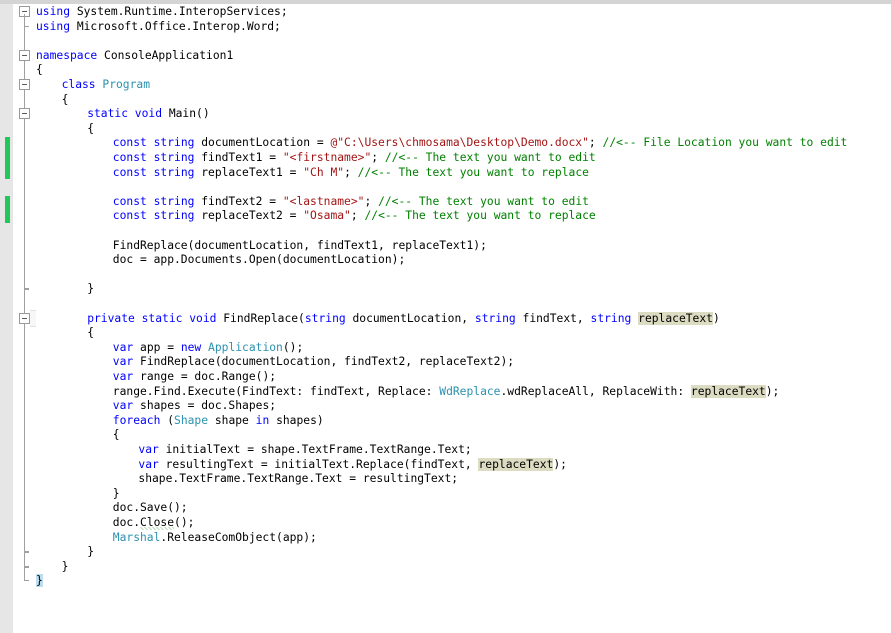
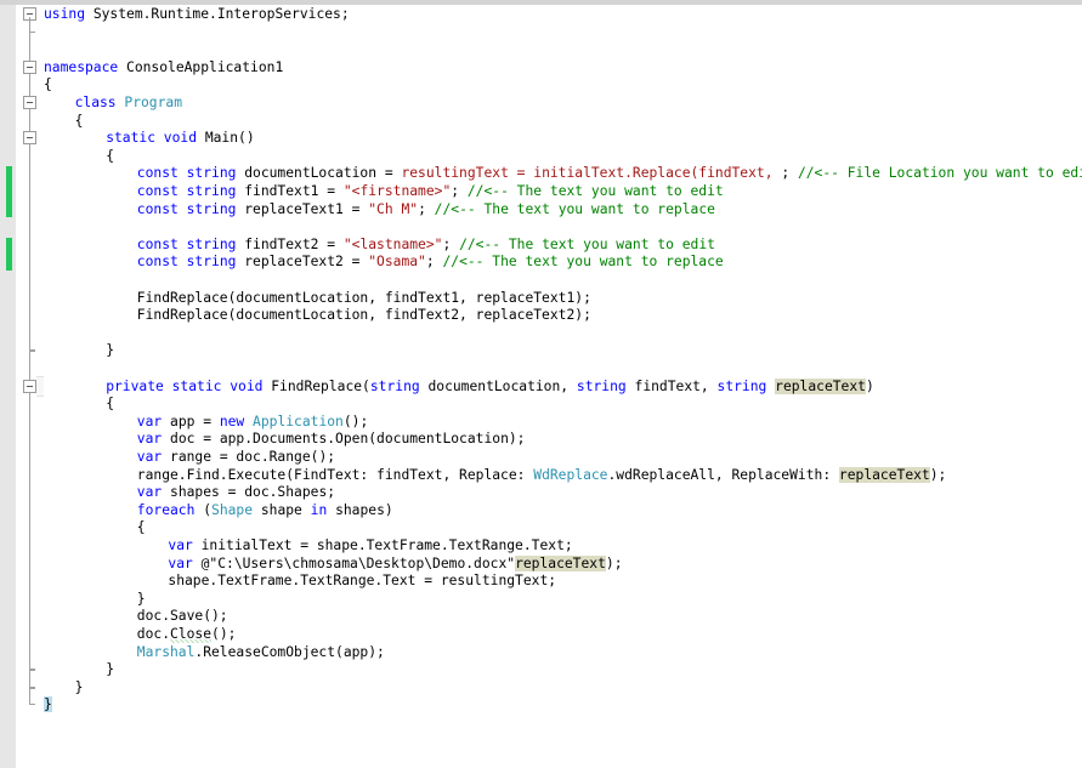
  using System.Runtime.InteropServices;
- using Microsoft.Office.Interop.Word;
  namespace ConsoleApplication1
  {
  class Program
  {
  static void Main()
  {
- const string documentLocation = @"C:\Users\chmosama\Desktop\Demo.docx"; //<-- File Location you want to edit
+ const string documentLocation = resultingText = initialText.Replace(findText, ; //<-- File Location you want to ed
  const string findText1 = "<firstname>"; //<-- The text you want to edit
  const string replaceText1 = "Ch M"; //<-- The text you want to replace
  const string findText2 = "<lastname>"; //<-- The text you want to edit
  const string replaceText2 = "Osama"; //<-- The text you want to replace
  FindReplace(documentLocation, findText1, replaceText1);
- doc = app.Documents.Open(documentLocation);
+ FindReplace(documentLocation, findText2, replaceText2);
  }
  private static void FindReplace(string documentLocation, string findText, string replaceText)
  {
  var app = new Application();
- var FindReplace(documentLocation, findText2, replaceText2);
+ var doc = app.Documents.Open(documentLocation);
  var range = doc.Range();
  range.Find.Execute(FindText: findText, Replace: WdReplace.wdReplaceAll, ReplaceWith: replaceText);
  var shapes = doc.Shapes;
  foreach (Shape shape in shapes)
  {
  var initialText = shape.TextFrame.TextRange.Text;
- var resultingText = initialText.Replace(findText, replaceText);
+ var @"C:\Users\chmosama\Desktop\Demo.docx"replaceText);
  shape.TextFrame.TextRange.Text = resultingText;
  }
  doc.Save();
  doc.Close();
  Marshal.ReleaseComObject(app);
  }
  }
  }
